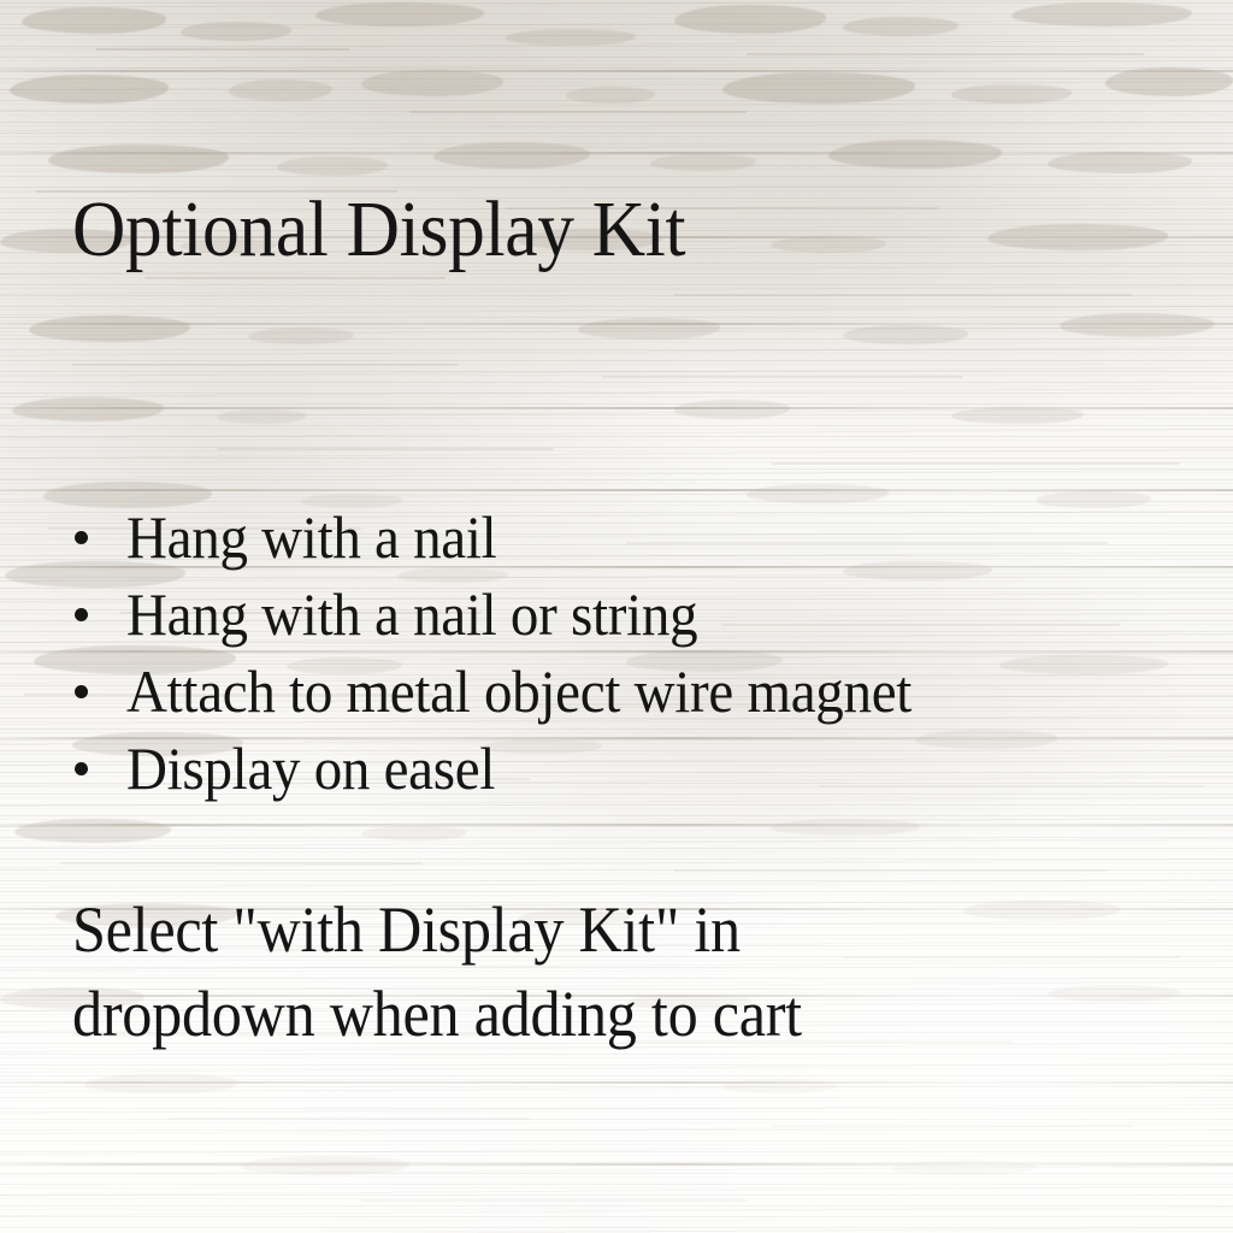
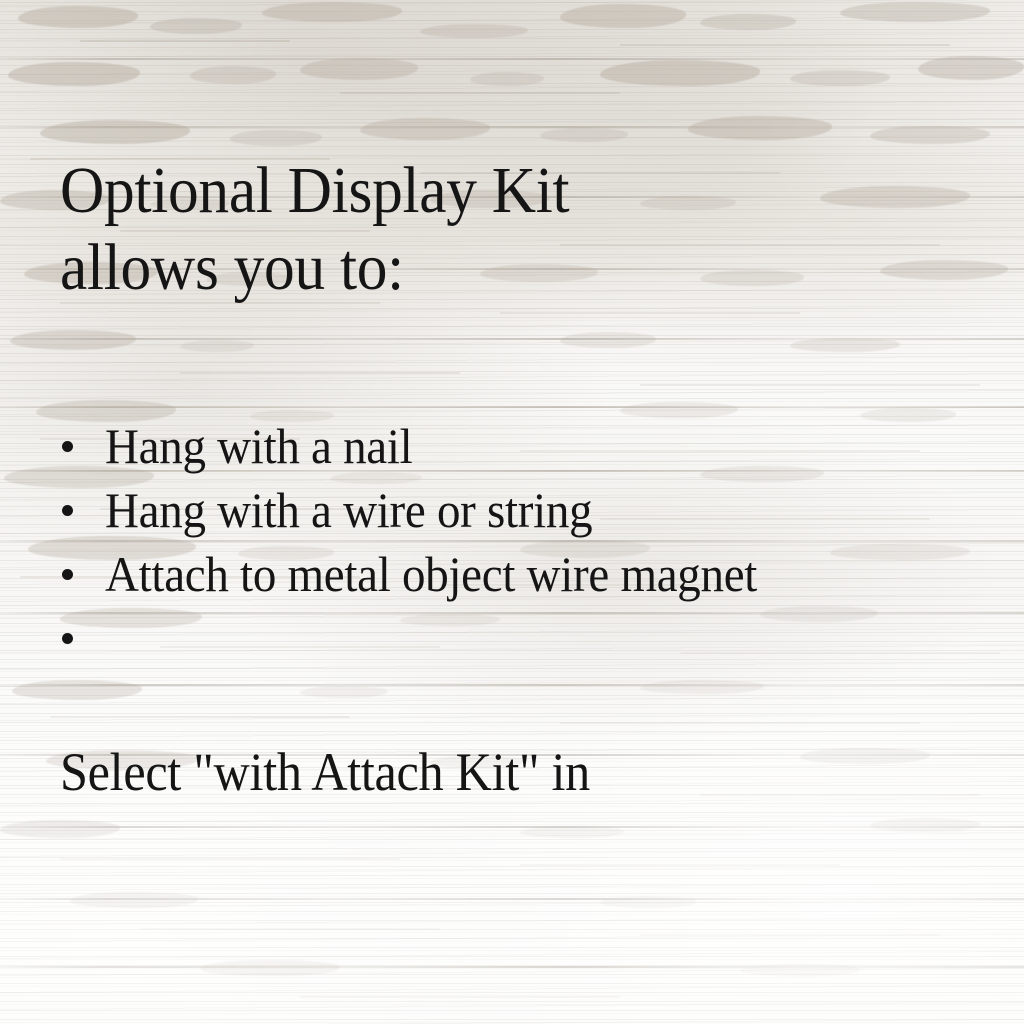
  Optional Display Kit
+ allows you to:
  Hang with a nail
- Hang with a nail or string
+ Hang with a wire or string
  Attach to metal object wire magnet
- Display on easel
- Select "with Display Kit" in
+ Select "with Attach Kit" in
- dropdown when adding to cart
